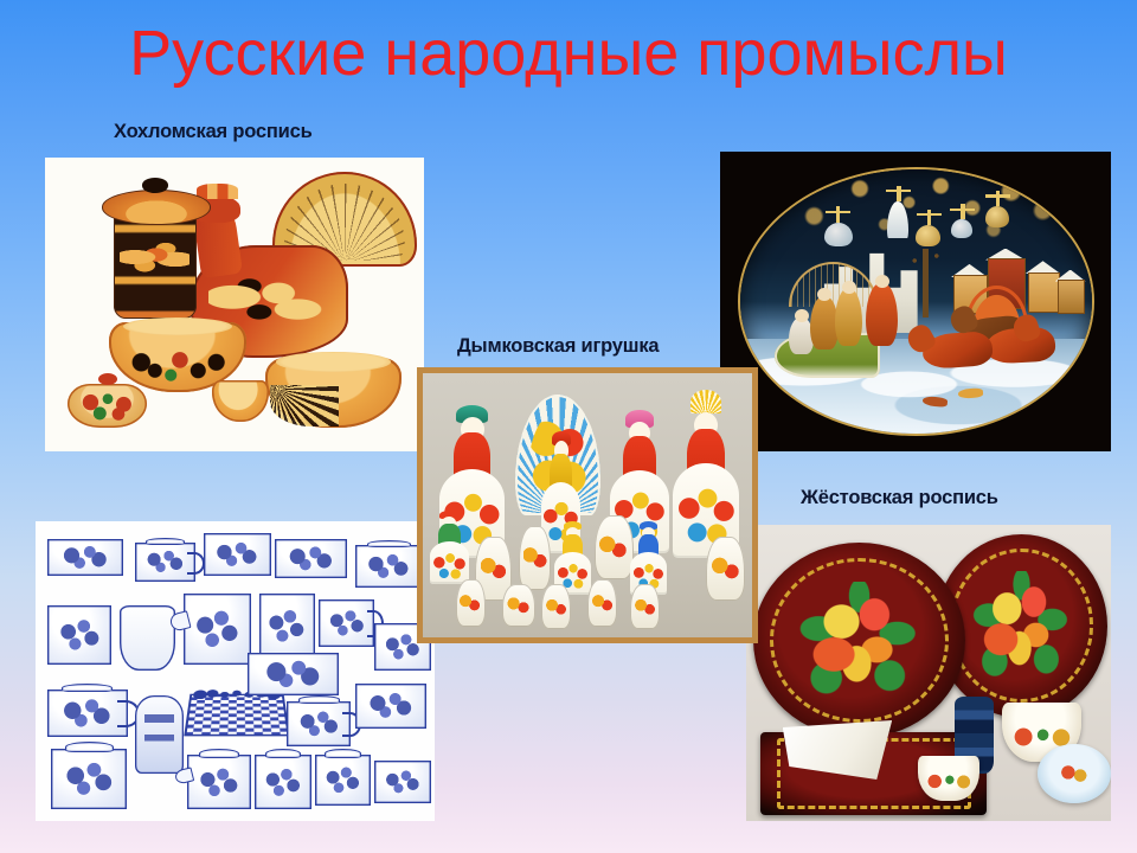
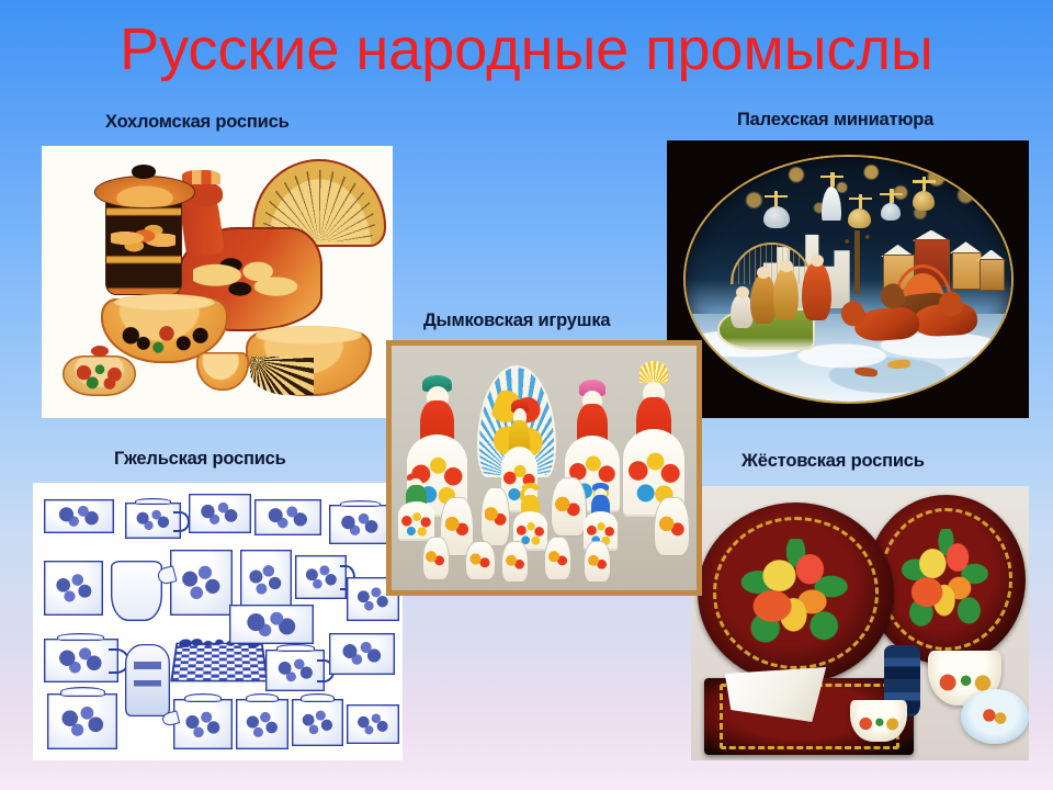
  Русские народные промыслы
  Хохломская роспись
+ Палехская миниатюра
+ Гжельская роспись
  Жёстовская роспись
  Дымковская игрушка
